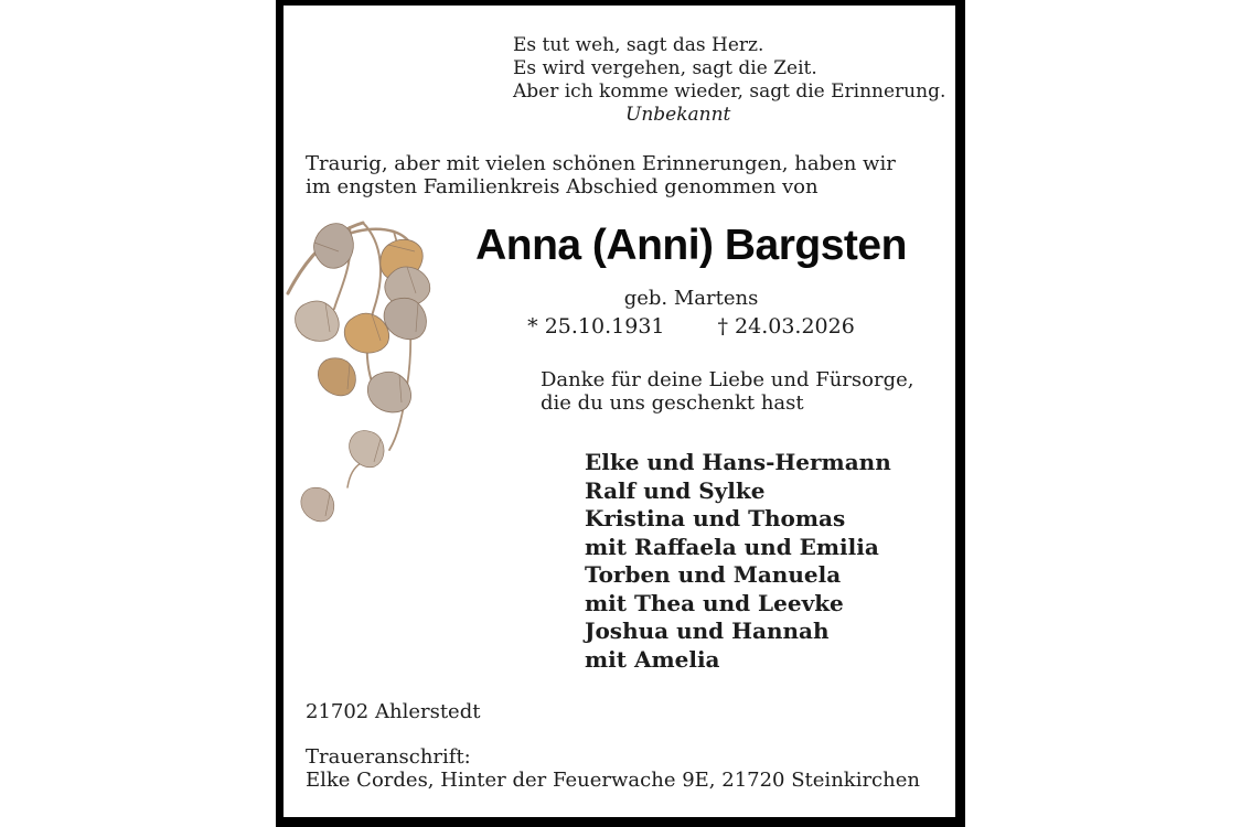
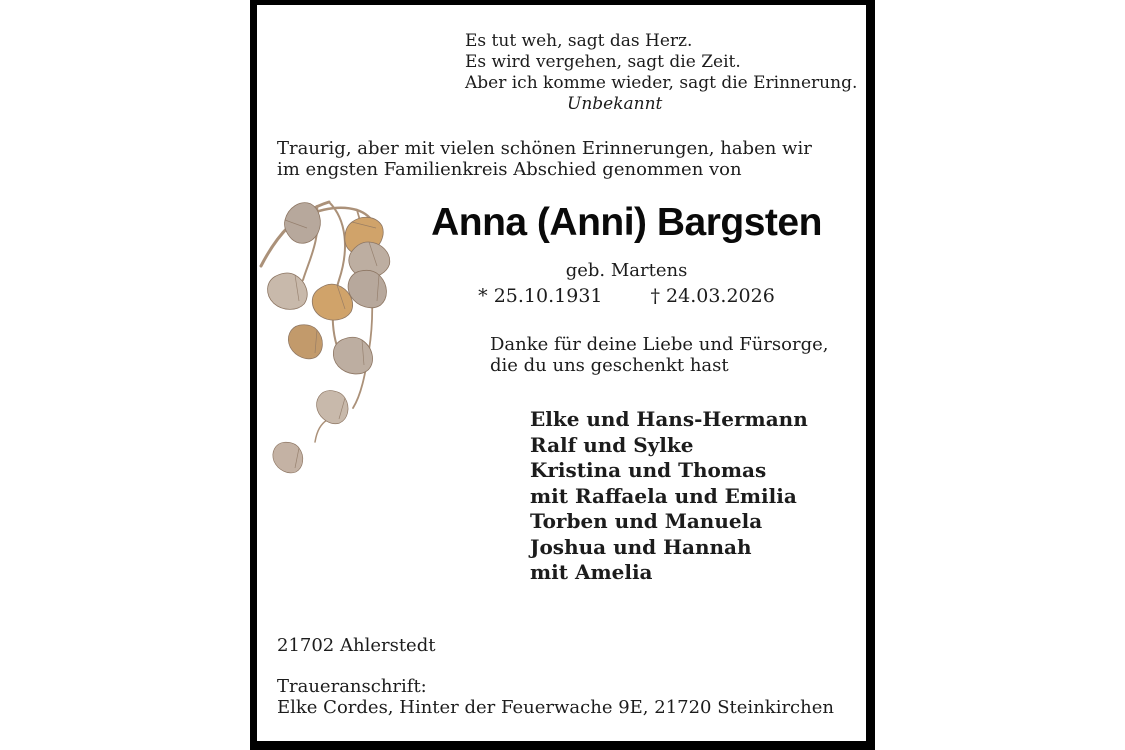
  Es tut weh, sagt das Herz.
  Es wird vergehen, sagt die Zeit.
  Aber ich komme wieder, sagt die Erinnerung.
  Unbekannt
  Traurig, aber mit vielen schönen Erinnerungen, haben wir
  im engsten Familienkreis Abschied genommen von
  Anna (Anni) Bargsten
  geb. Martens
  * 25.10.1931 † 24.03.2026
  Danke für deine Liebe und Fürsorge,
  die du uns geschenkt hast
  Elke und Hans-Hermann
  Ralf und Sylke
  Kristina und Thomas
  mit Raffaela und Emilia
  Torben und Manuela
- mit Thea und Leevke
  Joshua und Hannah
  mit Amelia
  21702 Ahlerstedt
  Traueranschrift:
  Elke Cordes, Hinter der Feuerwache 9E, 21720 Steinkirchen
